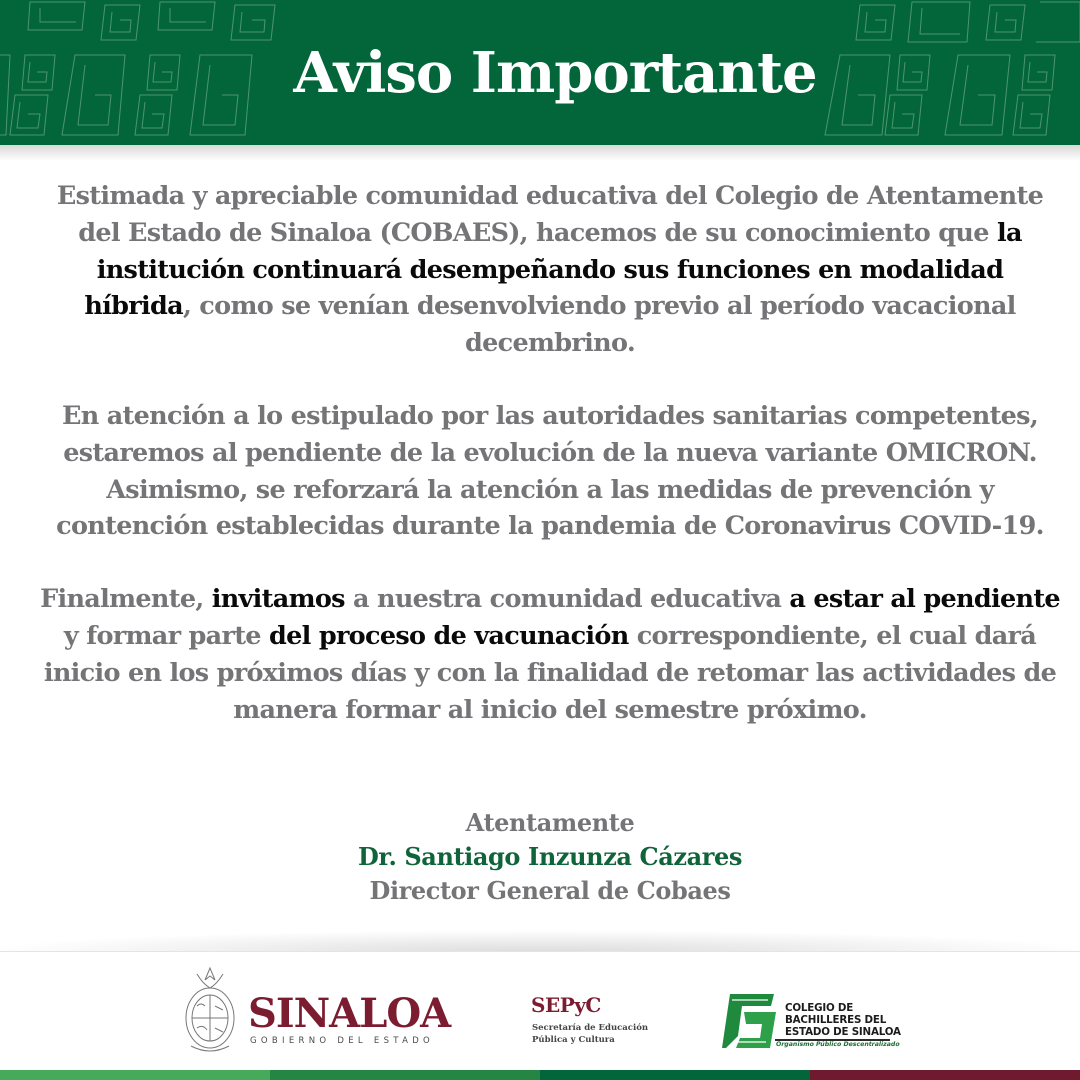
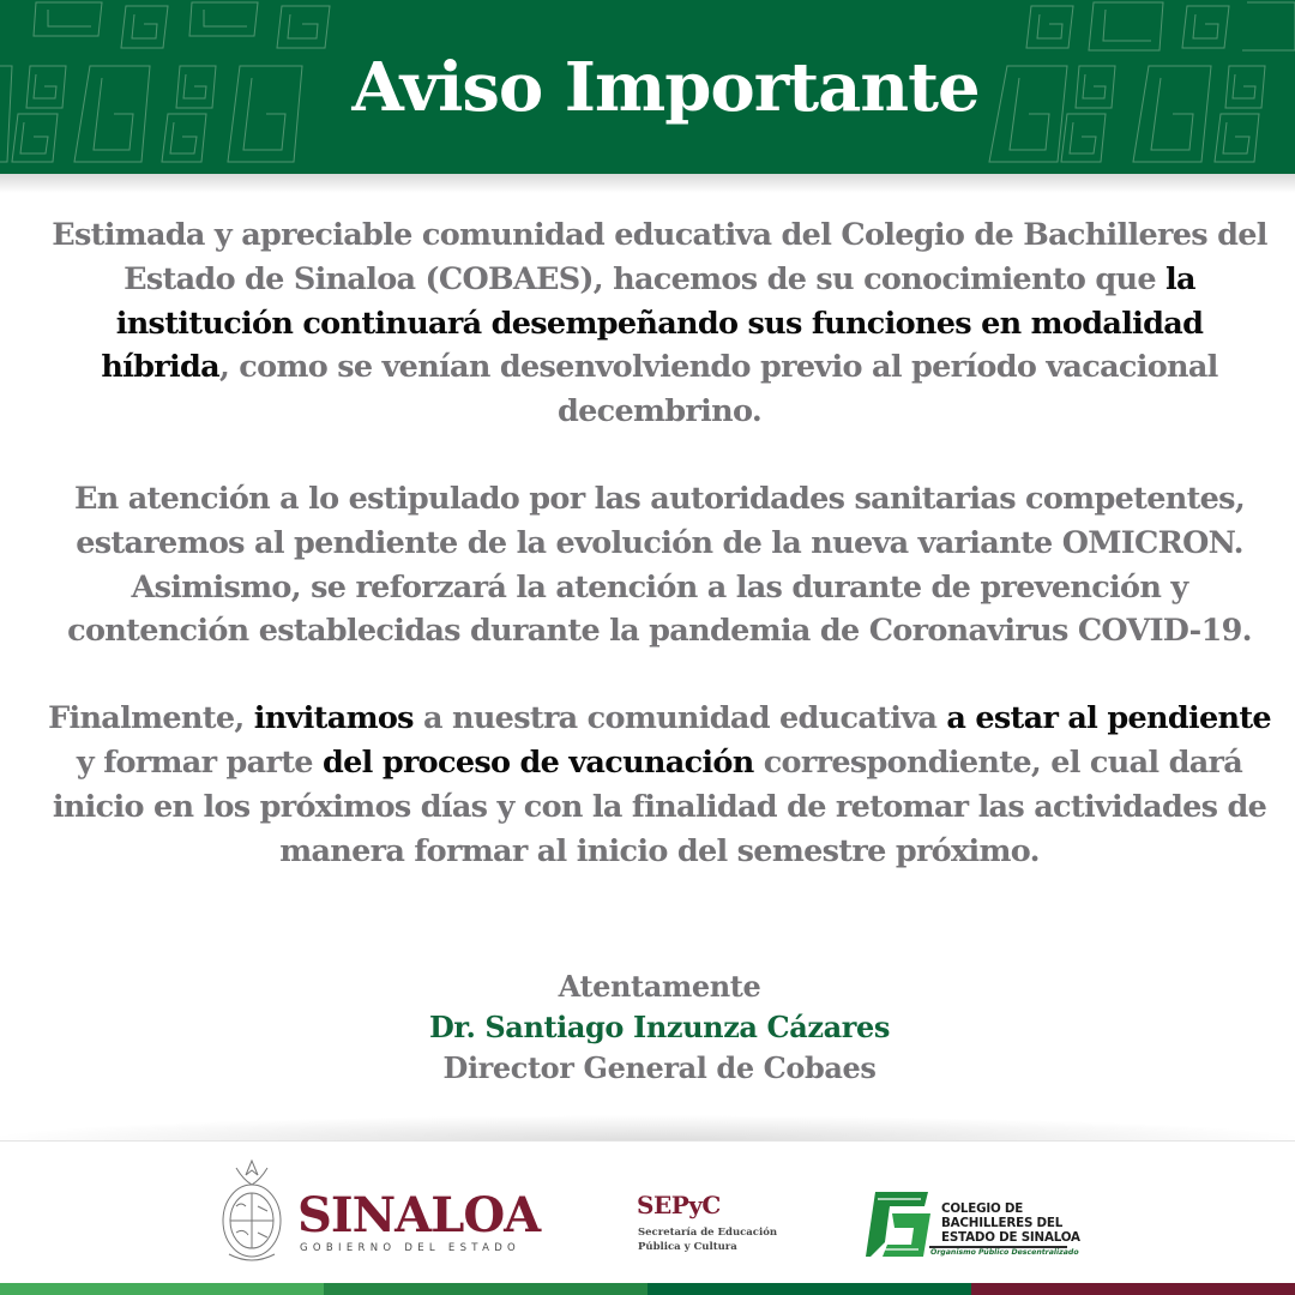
  Aviso Importante
- Estimada y apreciable comunidad educativa del Colegio de Atentamente del Estado de Sinaloa (COBAES), hacemos de su conocimiento que la institución continuará desempeñando sus funciones en modalidad híbrida, como se venían desenvolviendo previo al período vacacional decembrino.
+ Estimada y apreciable comunidad educativa del Colegio de Bachilleres del Estado de Sinaloa (COBAES), hacemos de su conocimiento que la institución continuará desempeñando sus funciones en modalidad híbrida, como se venían desenvolviendo previo al período vacacional decembrino.
- En atención a lo estipulado por las autoridades sanitarias competentes, estaremos al pendiente de la evolución de la nueva variante OMICRON. Asimismo, se reforzará la atención a las medidas de prevención y contención establecidas durante la pandemia de Coronavirus COVID-19.
+ En atención a lo estipulado por las autoridades sanitarias competentes, estaremos al pendiente de la evolución de la nueva variante OMICRON. Asimismo, se reforzará la atención a las durante de prevención y contención establecidas durante la pandemia de Coronavirus COVID-19.
  Finalmente, invitamos a nuestra comunidad educativa a estar al pendiente y formar parte del proceso de vacunación correspondiente, el cual dará inicio en los próximos días y con la finalidad de retomar las actividades de manera formar al inicio del semestre próximo.
  Atentamente
  Dr. Santiago Inzunza Cázares
  Director General de Cobaes
  SINALOA
  GOBIERNO DEL ESTADO
  SEPyC
  Secretaría de Educación
  Pública y Cultura
  COLEGIO DE
  BACHILLERES DEL
  ESTADO DE SINALOA
